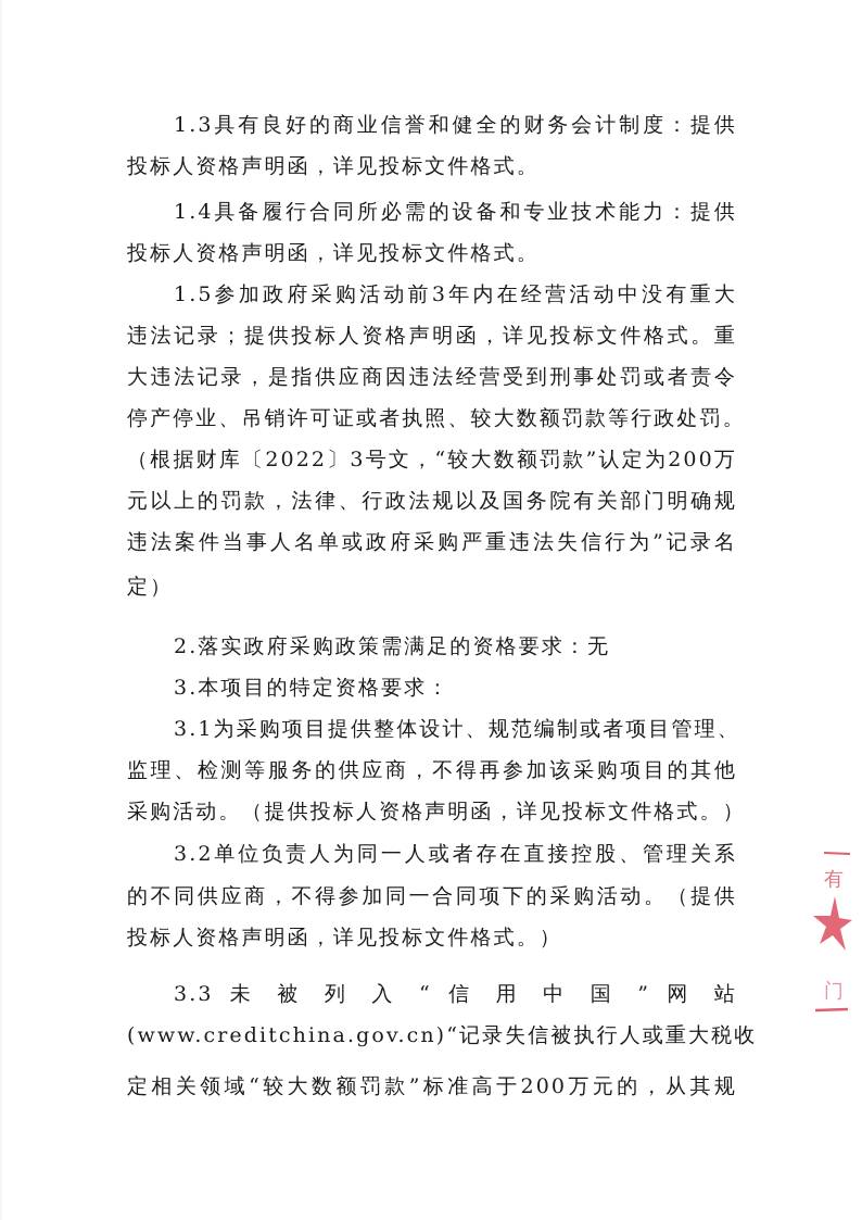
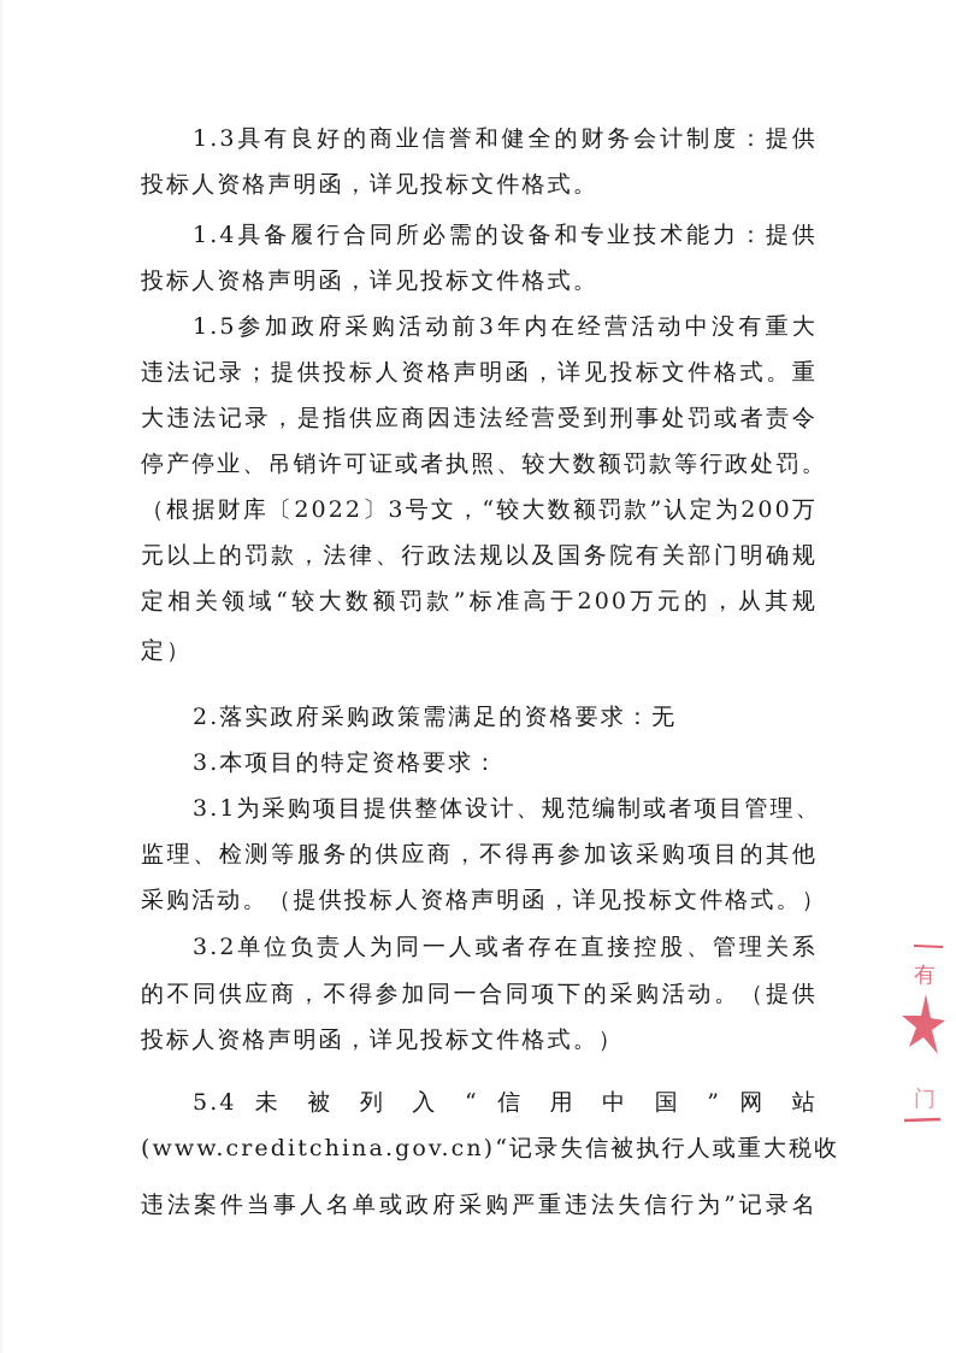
  1.3具有良好的商业信誉和健全的财务会计制度：提供
  投标人资格声明函，详见投标文件格式。
  1.4具备履行合同所必需的设备和专业技术能力：提供
  投标人资格声明函，详见投标文件格式。
  1.5参加政府采购活动前3年内在经营活动中没有重大
  违法记录；提供投标人资格声明函，详见投标文件格式。重
  大违法记录，是指供应商因违法经营受到刑事处罚或者责令
  停产停业、吊销许可证或者执照、较大数额罚款等行政处罚。
  （根据财库〔2022〕3号文，“较大数额罚款”认定为200万
  元以上的罚款，法律、行政法规以及国务院有关部门明确规
- 违法案件当事人名单或政府采购严重违法失信行为”记录名
+ 定相关领域“较大数额罚款”标准高于200万元的，从其规
  定）
  2.落实政府采购政策需满足的资格要求：无
  3.本项目的特定资格要求：
  3.1为采购项目提供整体设计、规范编制或者项目管理、
  监理、检测等服务的供应商，不得再参加该采购项目的其他
  采购活动。（提供投标人资格声明函，详见投标文件格式。）
  3.2单位负责人为同一人或者存在直接控股、管理关系
  的不同供应商，不得参加同一合同项下的采购活动。（提供
  投标人资格声明函，详见投标文件格式。）
- 3.3 未 被 列 入 “ 信 用 中 国 ” 网 站
+ 5.4 未 被 列 入 “ 信 用 中 国 ” 网 站
  (www.creditchina.gov.cn)“记录失信被执行人或重大税收
- 定相关领域“较大数额罚款”标准高于200万元的，从其规
+ 违法案件当事人名单或政府采购严重违法失信行为”记录名
  有
  门
